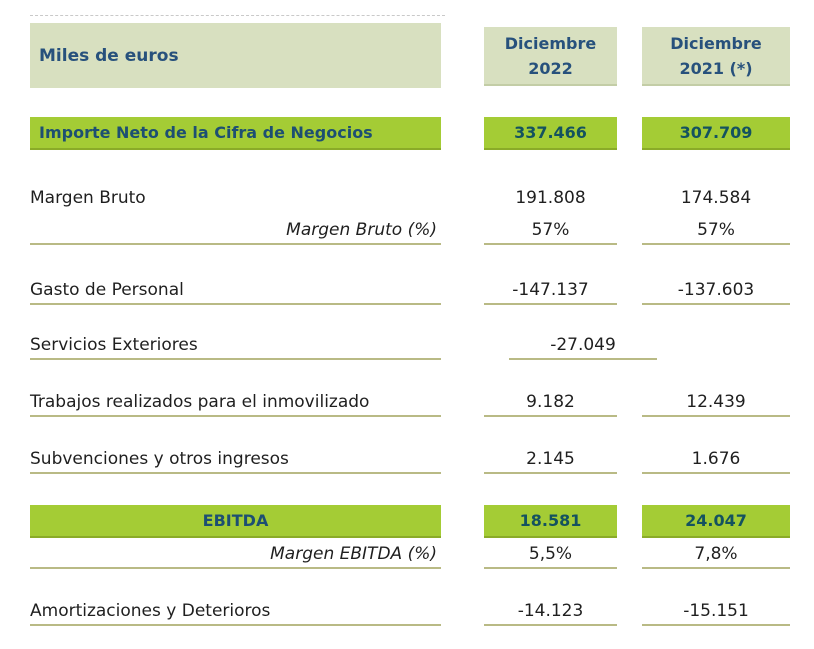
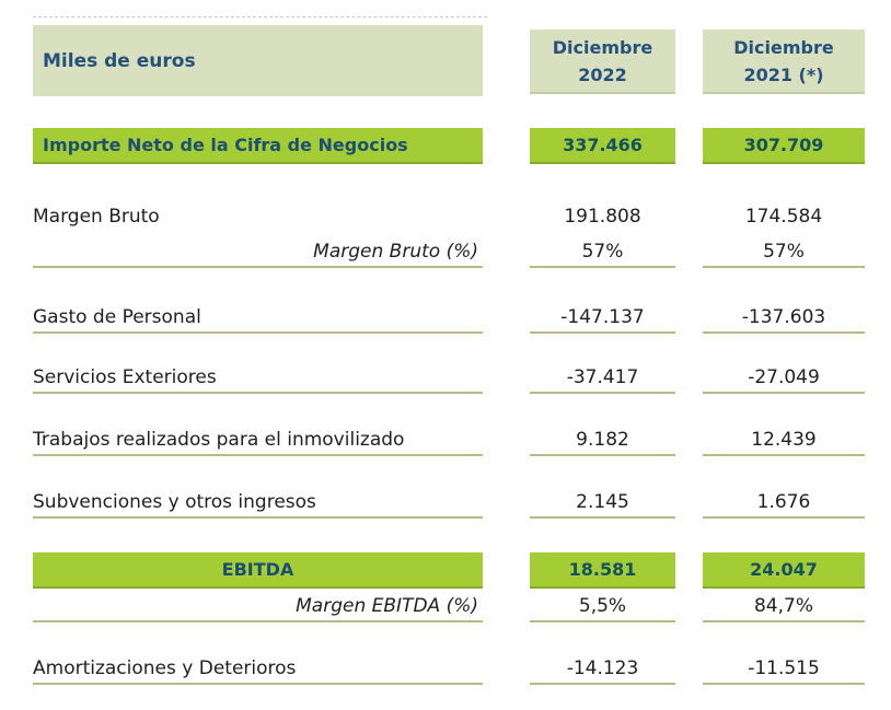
  Miles de euros
  Diciembre
  2022
  Diciembre
  2021 (*)
  Importe Neto de la Cifra de Negocios
  337.466
  307.709
  Margen Bruto
  191.808
  174.584
  Margen Bruto (%)
  57%
  57%
  Gasto de Personal
  -147.137
  -137.603
  Servicios Exteriores
+ -37.417
  -27.049
  Trabajos realizados para el inmovilizado
  9.182
  12.439
  Subvenciones y otros ingresos
  2.145
  1.676
  EBITDA
  18.581
  24.047
  Margen EBITDA (%)
  5,5%
- 7,8%
+ 84,7%
  Amortizaciones y Deterioros
  -14.123
- -15.151
+ -11.515
